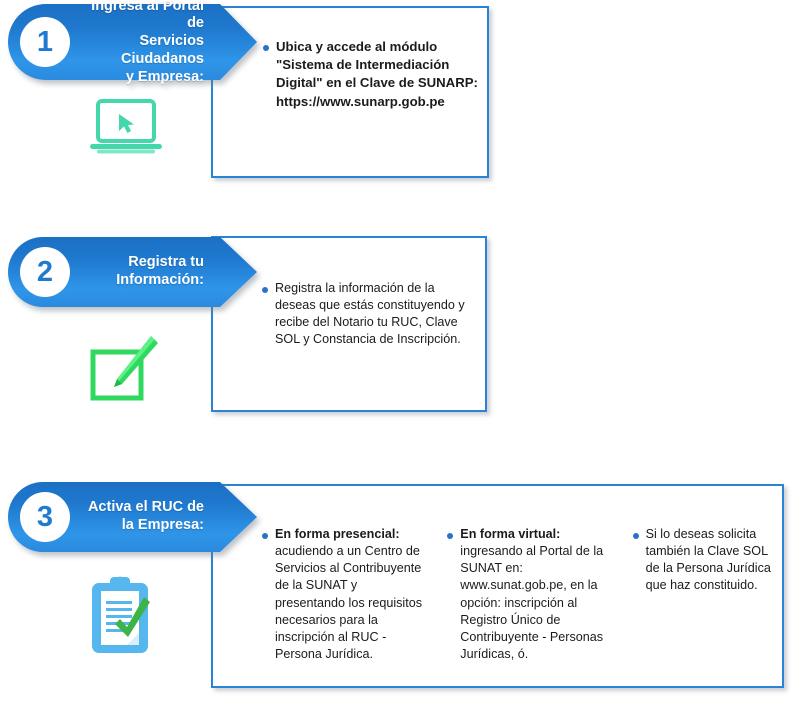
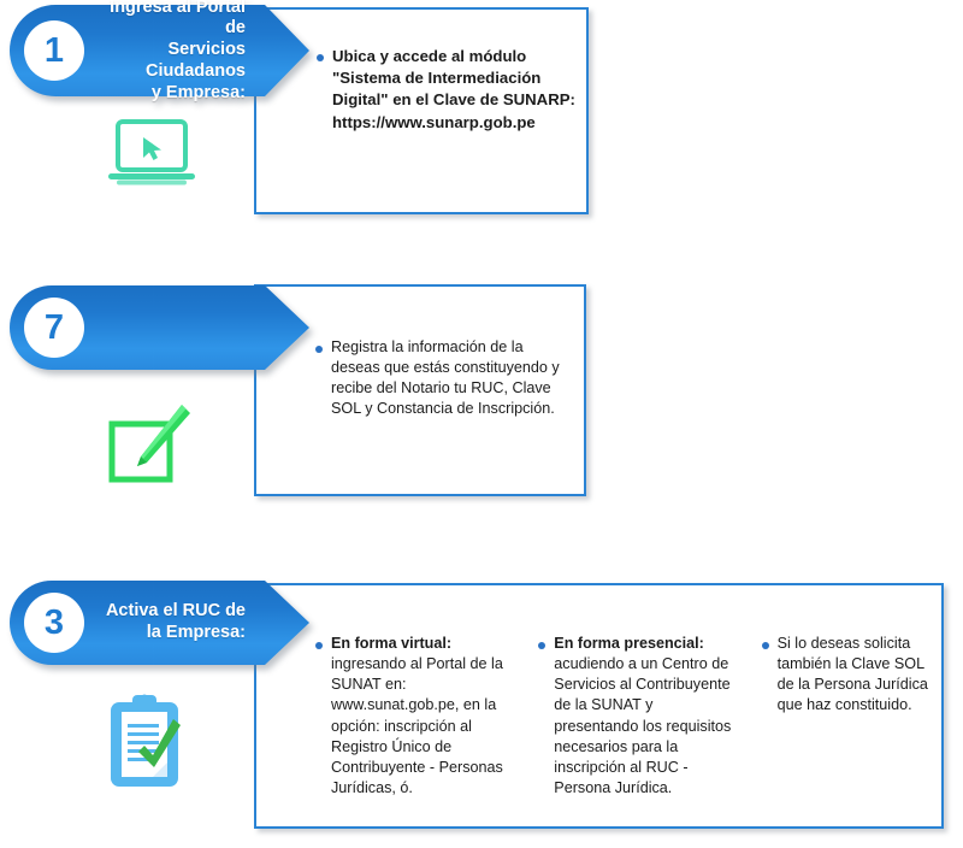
  1
  Ingresa al Portal de
  Servicios Ciudadanos
  y Empresa:
  Ubica y accede al módulo "Sistema de Intermediación Digital" en el Clave de SUNARP: https://www.sunarp.gob.pe
- 2
+ 7
- Registra tu
- Información:
  Registra la información de la deseas que estás constituyendo y recibe del Notario tu RUC, Clave SOL y Constancia de Inscripción.
  3
  Activa el RUC de
  la Empresa:
- En forma presencial:
+ En forma virtual:
- acudiendo a un Centro de Servicios al Contribuyente de la SUNAT y presentando los requisitos necesarios para la inscripción al RUC - Persona Jurídica.
+ ingresando al Portal de la SUNAT en: www.sunat.gob.pe, en la opción: inscripción al Registro Único de Contribuyente - Personas Jurídicas, ó.
- En forma virtual:
+ En forma presencial:
- ingresando al Portal de la SUNAT en: www.sunat.gob.pe, en la opción: inscripción al Registro Único de Contribuyente - Personas Jurídicas, ó.
+ acudiendo a un Centro de Servicios al Contribuyente de la SUNAT y presentando los requisitos necesarios para la inscripción al RUC - Persona Jurídica.
  Si lo deseas solicita también la Clave SOL de la Persona Jurídica que haz constituido.
